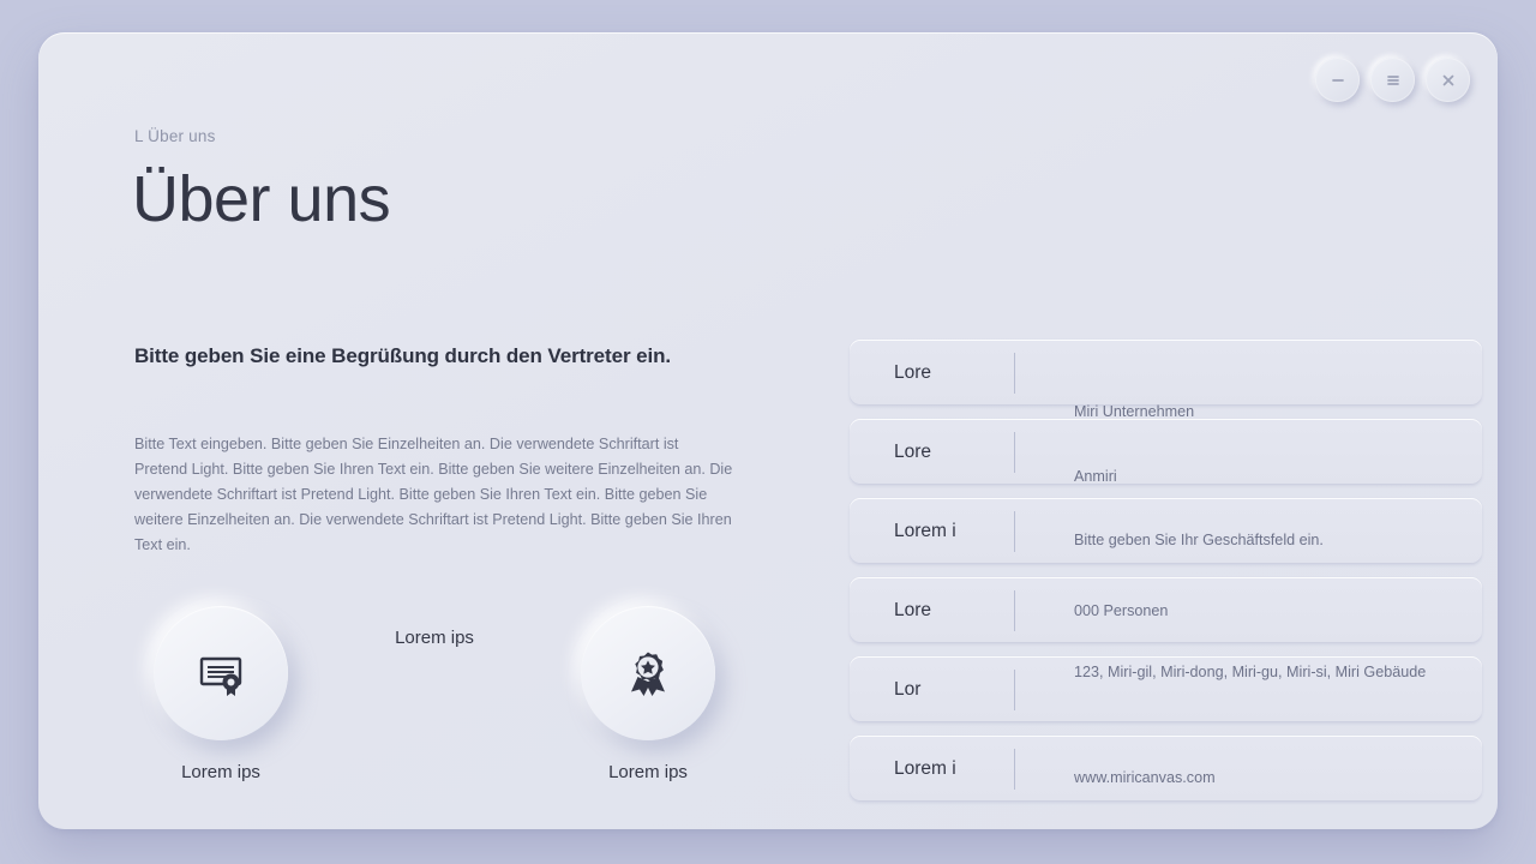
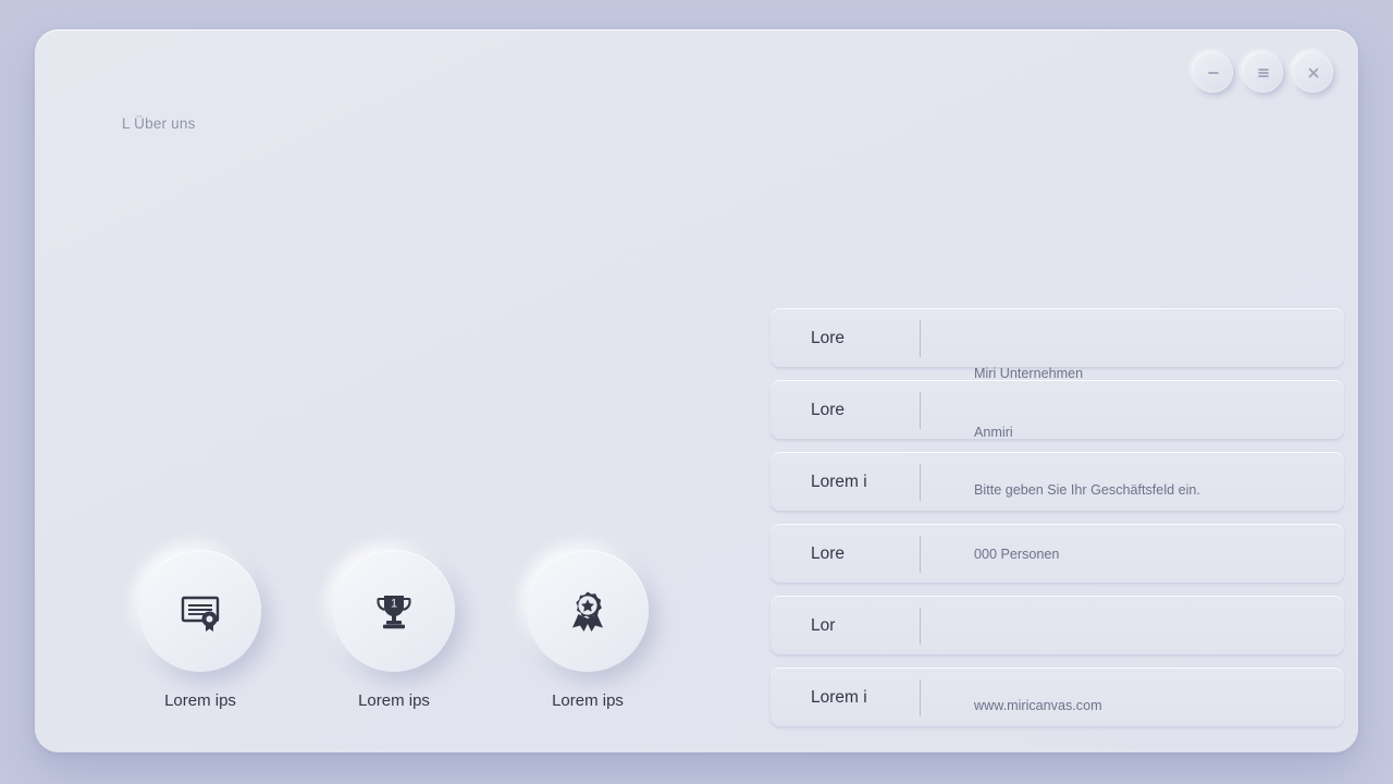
  L Über uns
- Über uns
- Bitte geben Sie eine Begrüßung durch den Vertreter ein.
- Bitte Text eingeben. Bitte geben Sie Einzelheiten an. Die verwendete Schriftart ist Pretend Light. Bitte geben Sie Ihren Text ein. Bitte geben Sie weitere Einzelheiten an. Die verwendete Schriftart ist Pretend Light. Bitte geben Sie Ihren Text ein. Bitte geben Sie weitere Einzelheiten an. Die verwendete Schriftart ist Pretend Light. Bitte geben Sie Ihren Text ein.
  Lorem ips
+ 1
  Lorem ips
  Lorem ips
  Lore
  Miri Unternehmen
  Lore
  Anmiri
  Lorem i
  Bitte geben Sie Ihr Geschäftsfeld ein.
  Lore
  000 Personen
  Lor
- 123, Miri-gil, Miri-dong, Miri-gu, Miri-si, Miri Gebäude
  Lorem i
  www.miricanvas.com
